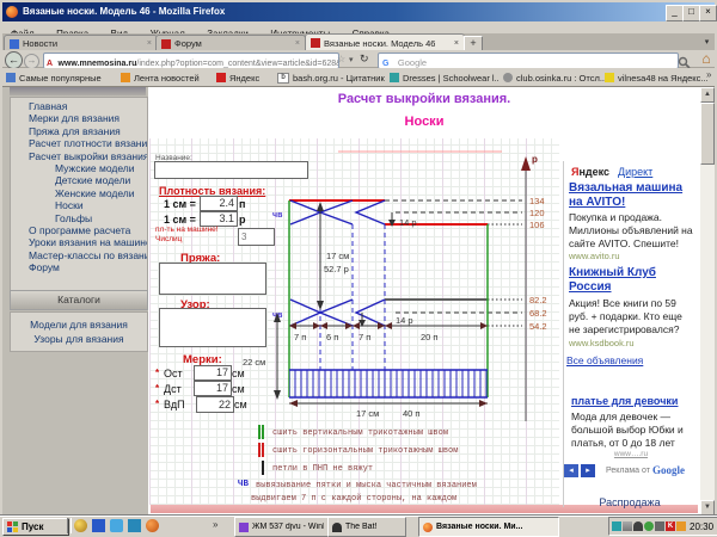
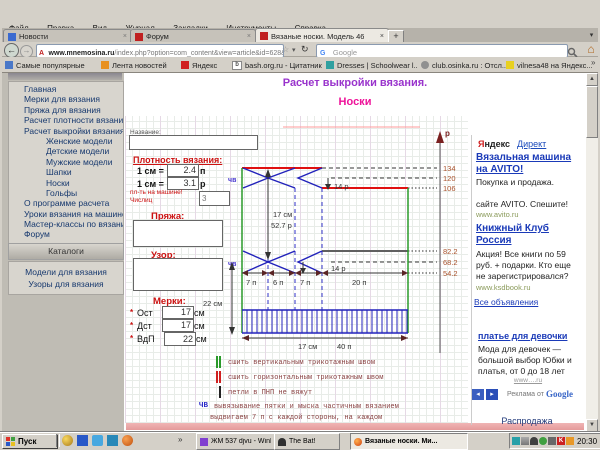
- Вязаные носки. Модель 46 - Mozilla Firefox
- _
- □
- ×
  Новости
  Форум
  Вязаные носки. Модель 46
  +
  ←
  →
  ☆
  ↻
  Google
  ⌂
  Самые популярные
  Лента новостей
  Яндекс
  bash.org.ru - Цитатник
  Dresses | Schoolwear l..
  club.osinka.ru : Отсл..
  vilnesa48 на Яндекс...
  »
  Главная
  Мерки для вязания
  Пряжа для вязания
  Расчет плотности вязани
  Расчет выкройки вязания
- Мужские модели
+ Женские модели
  Детские модели
- Женские модели
+ Мужские модели
+ Шапки
  Носки
  Гольфы
  О программе расчета
  Уроки вязания на машин
  Мастер-классы по вязан
  Форум
  Каталоги
  Модели для вязания
  Узоры для вязания
  Расчет выкройки вязания.
  Носки
  Плотность вязания:
  1 см =
  2.4
  п
  1 см =
  3.1
  р
  3
  Пряжа:
  Узор:
  Мерки:
  *
  Ост
  17
  см
  *
  Дст
  17
  см
  *
  ВдП
  22
  см
  р
  134
  120
  106
  82.2
  68.2
  54.2
  14 р
  14 р
  17 см
  52.7 р
  7 п
  6 п
  7 п
  20 п
  17 см
  40 п
  22 см
  сшить вертикальным трикотажным швом
  сшить горизонтальным трикотажным швом
  петли в ПНП не вяжут
  ЧВ
  вывязывание пятки и мыска частичным вязанием
  выдвигаем 7 п с каждой стороны, на каждом
  Яндекс
  Директ
  Вязальная машина
  на AVITO!
  Покупка и продажа.
- Миллионы объявлений на
  сайте AVITO. Спешите!
  www.avito.ru
  Книжный Клуб
  Россия
  Акция! Все книги по 59
  руб. + подарки. Кто еще
  не зарегистрировался?
  www.ksdbook.ru
  Все объявления
  платье для девочки
  Мода для девочек —
  большой выбор Юбки и
  платья, от 0 до 18 лет
  Google
  Распродажа
  Пуск
  »
  20:30
